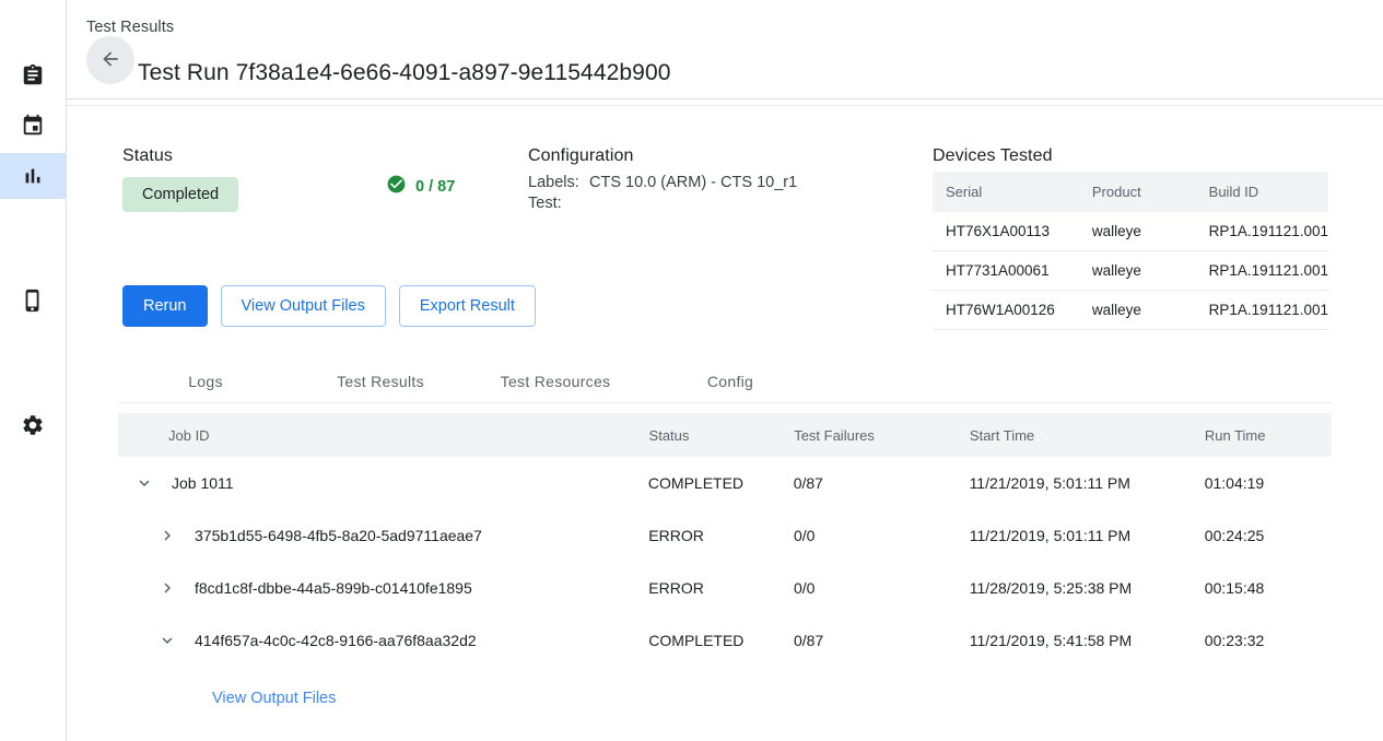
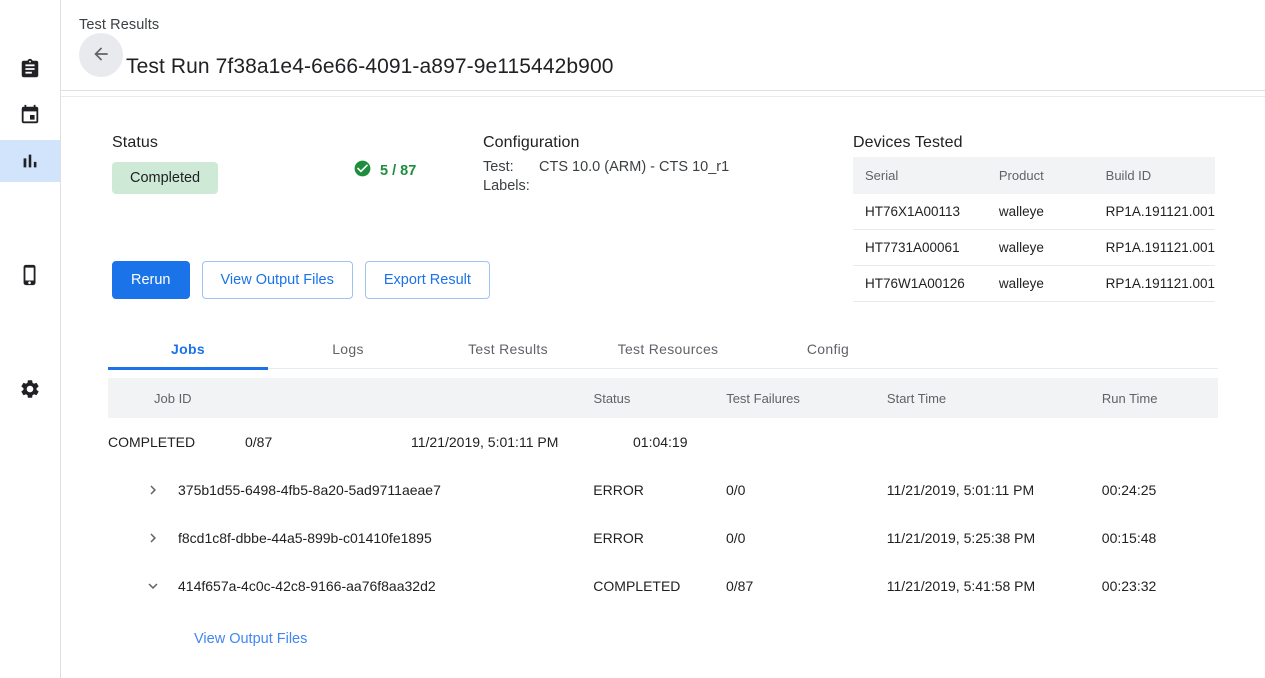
  Test Results
  Test Run 7f38a1e4-6e66-4091-a897-9e115442b900
  Status
  Completed
- 0 / 87
+ 5 / 87
  Rerun
  View Output Files
  Export Result
  Configuration
- Labels:
+ Test:
  CTS 10.0 (ARM) - CTS 10_r1
- Test:
+ Labels:
  Devices Tested
  Serial	Product	Build ID
  HT76X1A00113	walleye	RP1A.191121.001
  HT7731A00061	walleye	RP1A.191121.001
  HT76W1A00126	walleye	RP1A.191121.001
+ Jobs
  Logs
  Test Results
  Test Resources
  Config
  Job ID
  Status
  Test Failures
  Start Time
  Run Time
- Job 1011
  COMPLETED
  0/87
  11/21/2019, 5:01:11 PM
  01:04:19
  375b1d55-6498-4fb5-8a20-5ad9711aeae7
  ERROR
  0/0
  11/21/2019, 5:01:11 PM
  00:24:25
  f8cd1c8f-dbbe-44a5-899b-c01410fe1895
  ERROR
  0/0
- 11/28/2019, 5:25:38 PM
+ 11/21/2019, 5:25:38 PM
  00:15:48
  414f657a-4c0c-42c8-9166-aa76f8aa32d2
  COMPLETED
  0/87
  11/21/2019, 5:41:58 PM
  00:23:32
  View Output Files
